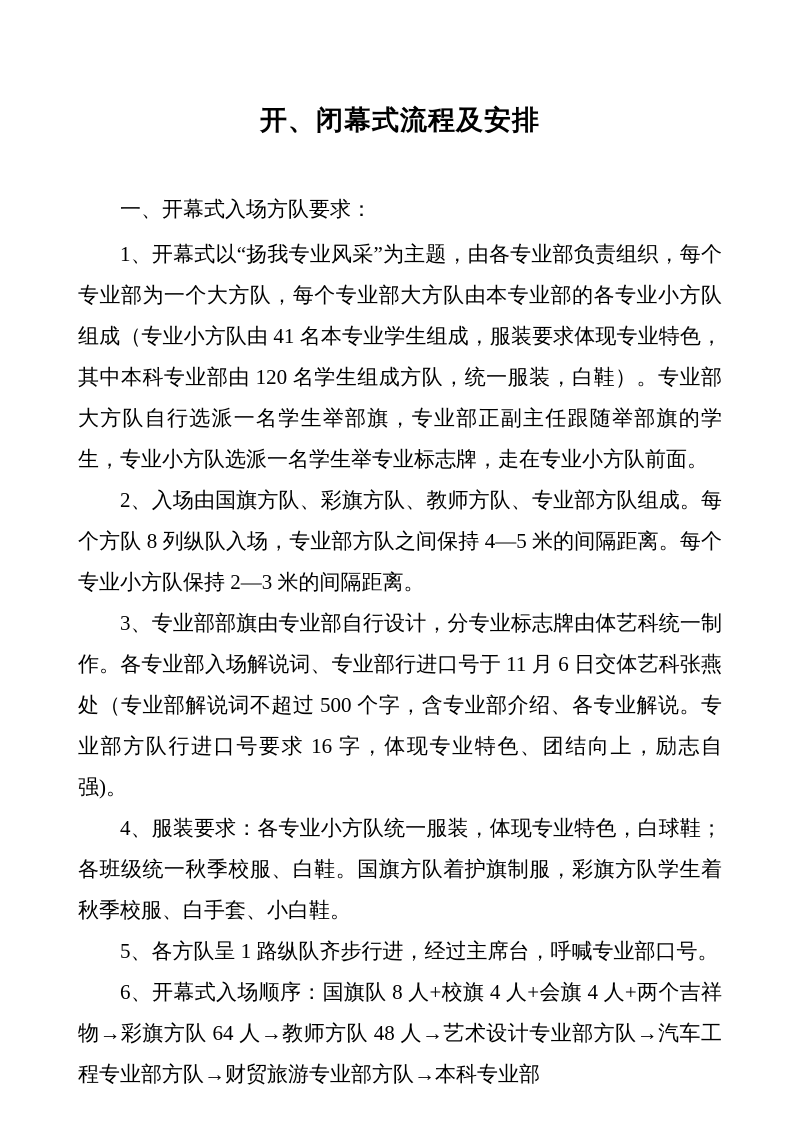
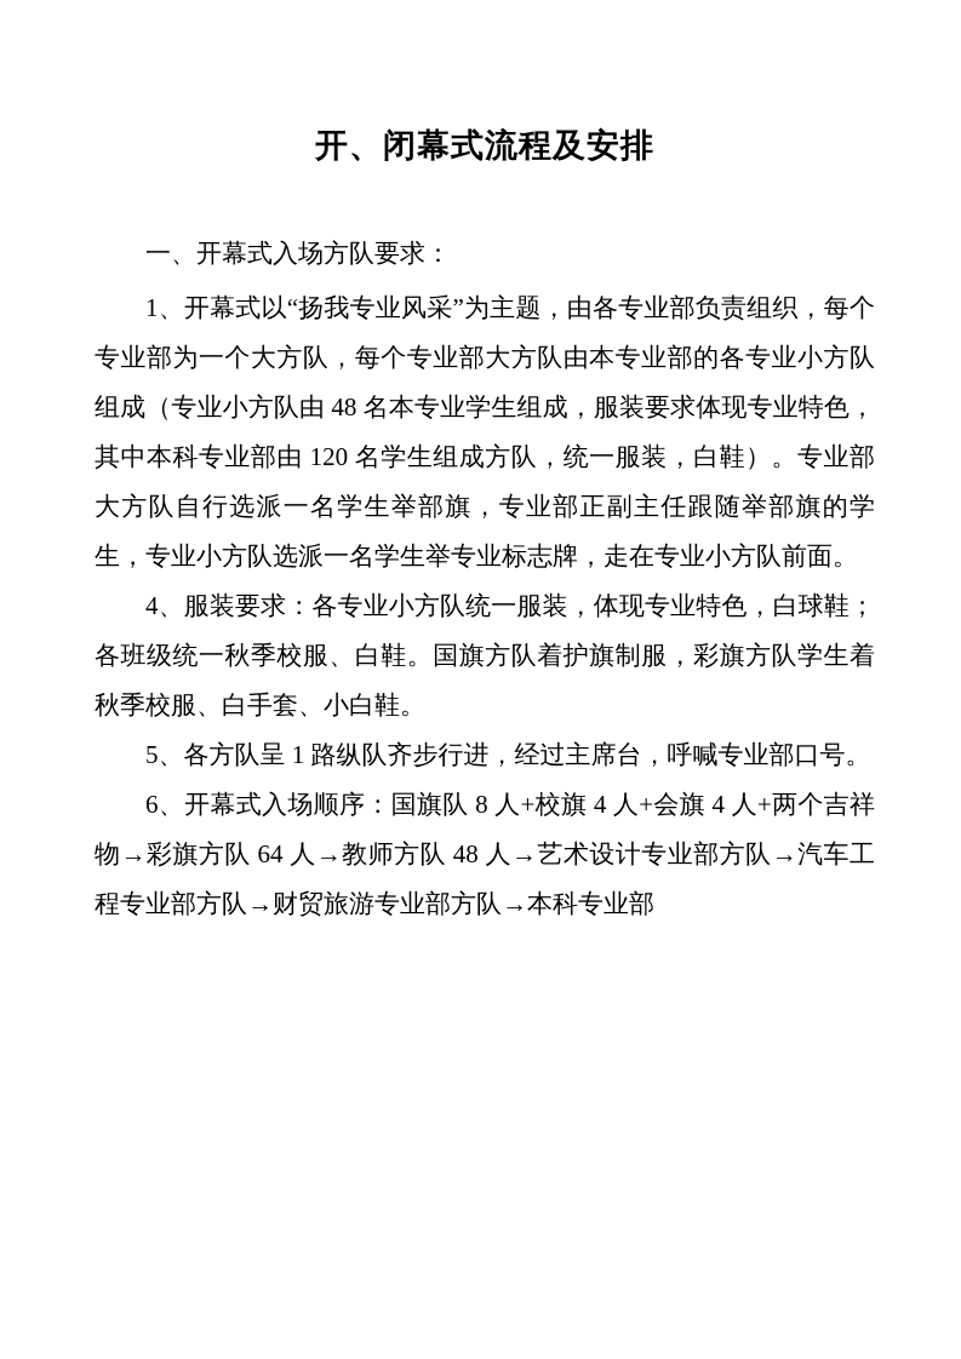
  开、闭幕式流程及安排
  一、开幕式入场方队要求：
- 1、开幕式以“扬我专业风采”为主题，由各专业部负责组织，每个专业部为一个大方队，每个专业部大方队由本专业部的各专业小方队组成（专业小方队由 41 名本专业学生组成，服装要求体现专业特色，其中本科专业部由 120 名学生组成方队，统一服装，白鞋）。专业部大方队自行选派一名学生举部旗，专业部正副主任跟随举部旗的学生，专业小方队选派一名学生举专业标志牌，走在专业小方队前面。
+ 1、开幕式以“扬我专业风采”为主题，由各专业部负责组织，每个专业部为一个大方队，每个专业部大方队由本专业部的各专业小方队组成（专业小方队由 48 名本专业学生组成，服装要求体现专业特色，其中本科专业部由 120 名学生组成方队，统一服装，白鞋）。专业部大方队自行选派一名学生举部旗，专业部正副主任跟随举部旗的学生，专业小方队选派一名学生举专业标志牌，走在专业小方队前面。
- 2、入场由国旗方队、彩旗方队、教师方队、专业部方队组成。每个方队 8 列纵队入场，专业部方队之间保持 4—5 米的间隔距离。每个专业小方队保持 2—3 米的间隔距离。
- 3、专业部部旗由专业部自行设计，分专业标志牌由体艺科统一制作。各专业部入场解说词、专业部行进口号于 11 月 6 日交体艺科张燕处（专业部解说词不超过 500 个字，含专业部介绍、各专业解说。专业部方队行进口号要求 16 字，体现专业特色、团结向上，励志自强)。
  4、服装要求：各专业小方队统一服装，体现专业特色，白球鞋；各班级统一秋季校服、白鞋。国旗方队着护旗制服，彩旗方队学生着秋季校服、白手套、小白鞋。
  5、各方队呈 1 路纵队齐步行进，经过主席台，呼喊专业部口号。
  6、开幕式入场顺序：国旗队 8 人+校旗 4 人+会旗 4 人+两个吉祥物→彩旗方队 64 人→教师方队 48 人→艺术设计专业部方队→汽车工程专业部方队→财贸旅游专业部方队→本科专业部
